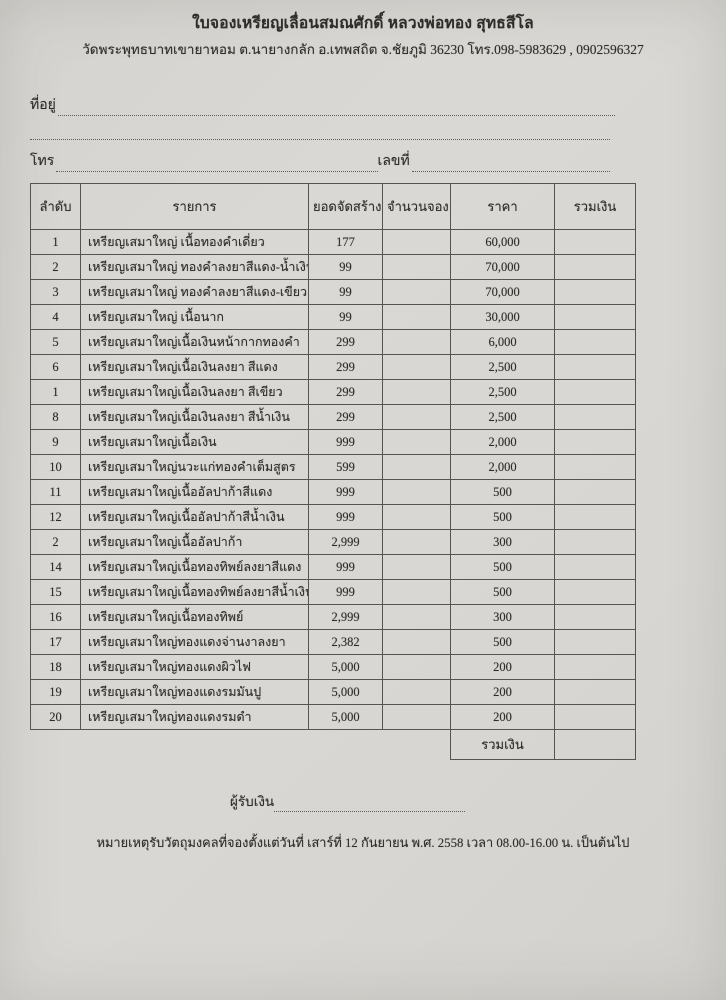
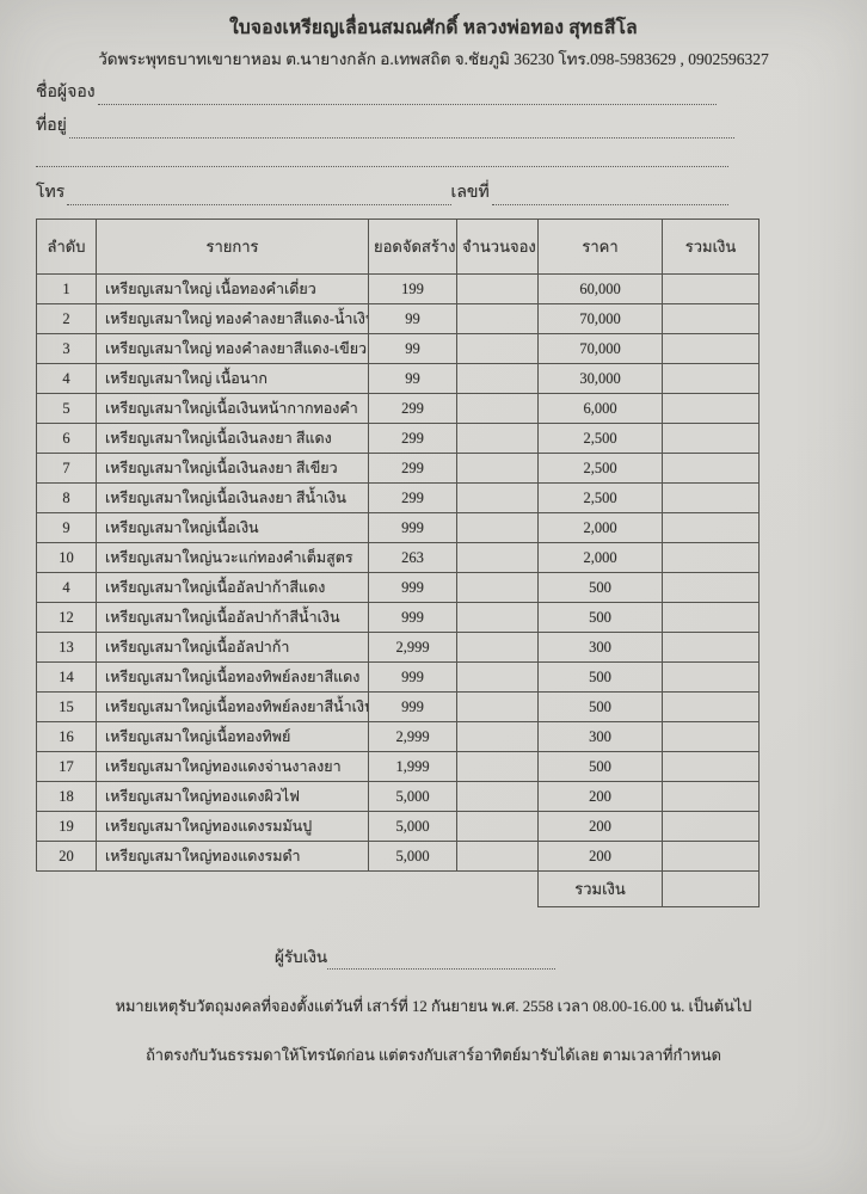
  ใบจองเหรียญเลื่อนสมณศักดิ์ หลวงพ่อทอง สุทธสีโล
  วัดพระพุทธบาทเขายาหอม ต.นายางกลัก อ.เทพสถิต จ.ชัยภูมิ 36230 โทร.098-5983629 , 0902596327
+ ชื่อผู้จอง
  ที่อยู่
  โทร
  เลขที่
  ลำดับ	รายการ	ยอดจัดสร้าง	จำนวนจอง	ราคา	รวมเงิน
- 1	เหรียญเสมาใหญ่ เนื้อทองคำเดี่ยว	177		60,000
+ 1	เหรียญเสมาใหญ่ เนื้อทองคำเดี่ยว	199		60,000
  2	เหรียญเสมาใหญ่ ทองคำลงยาสีแดง-น้ำเงิ	99		70,000
  3	เหรียญเสมาใหญ่ ทองคำลงยาสีแดง-เขียว	99		70,000
  4	เหรียญเสมาใหญ่ เนื้อนาก	99		30,000
  5	เหรียญเสมาใหญ่เนื้อเงินหน้ากากทองคำ	299		6,000
  6	เหรียญเสมาใหญ่เนื้อเงินลงยา สีแดง	299		2,500
- 1	เหรียญเสมาใหญ่เนื้อเงินลงยา สีเขียว	299		2,500
+ 7	เหรียญเสมาใหญ่เนื้อเงินลงยา สีเขียว	299		2,500
  8	เหรียญเสมาใหญ่เนื้อเงินลงยา สีน้ำเงิน	299		2,500
  9	เหรียญเสมาใหญ่เนื้อเงิน	999		2,000
- 10	เหรียญเสมาใหญ่นวะแก่ทองคำเต็มสูตร	599		2,000
+ 10	เหรียญเสมาใหญ่นวะแก่ทองคำเต็มสูตร	263		2,000
- 11	เหรียญเสมาใหญ่เนื้ออัลปาก้าสีแดง	999		500
+ 4	เหรียญเสมาใหญ่เนื้ออัลปาก้าสีแดง	999		500
  12	เหรียญเสมาใหญ่เนื้ออัลปาก้าสีน้ำเงิน	999		500
- 2	เหรียญเสมาใหญ่เนื้ออัลปาก้า	2,999		300
+ 13	เหรียญเสมาใหญ่เนื้ออัลปาก้า	2,999		300
  14	เหรียญเสมาใหญ่เนื้อทองทิพย์ลงยาสีแดง	999		500
  15	เหรียญเสมาใหญ่เนื้อทองทิพย์ลงยาสีน้ำเงิ	999		500
  16	เหรียญเสมาใหญ่เนื้อทองทิพย์	2,999		300
- 17	เหรียญเสมาใหญ่ทองแดงจ่านงาลงยา	2,382		500
+ 17	เหรียญเสมาใหญ่ทองแดงจ่านงาลงยา	1,999		500
  18	เหรียญเสมาใหญ่ทองแดงผิวไฟ	5,000		200
  19	เหรียญเสมาใหญ่ทองแดงรมมันปู	5,000		200
  20	เหรียญเสมาใหญ่ทองแดงรมดำ	5,000		200
  	รวมเงิน
  ผู้รับเงิน
  หมายเหตุรับวัตถุมงคลที่จองตั้งแต่วันที่ เสาร์ที่ 12 กันยายน พ.ศ. 2558 เวลา 08.00-16.00 น. เป็นต้นไป
+ ถ้าตรงกับวันธรรมดาให้โทรนัดก่อน แต่ตรงกับเสาร์อาทิตย์มารับได้เลย ตามเวลาที่กำหนด
